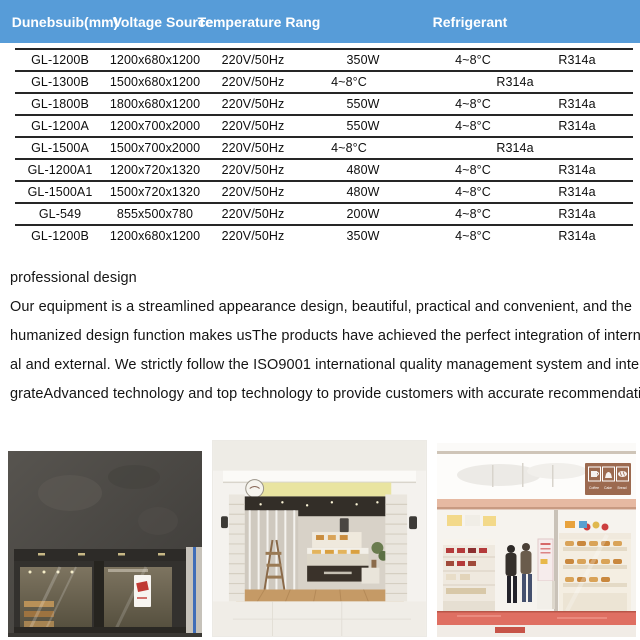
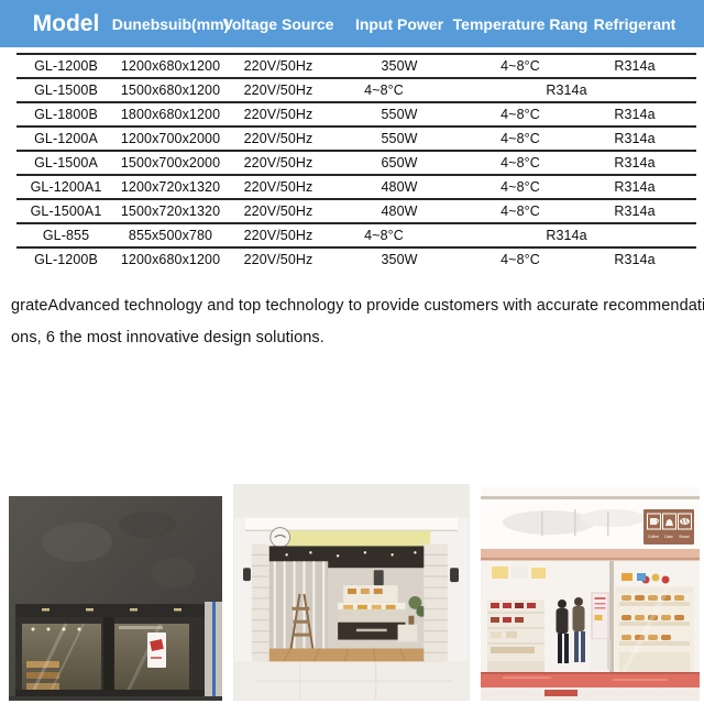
+ Model
  Dunebsuib(mm
  Voltage Source
+ Input Power
  Temperature Ra
  Refrigerant
  GL-1200B
  1200x680x1200
  220V/50Hz
  350W
  4~8°C
  R314a
- GL-1300B
+ GL-1500B
  1500x680x1200
  220V/50Hz
  4~8°C
  R314a
  GL-1800B
  1800x680x1200
  220V/50Hz
  550W
  4~8°C
  R314a
  GL-1200A
  1200x700x2000
  220V/50Hz
  550W
  4~8°C
  R314a
  GL-1500A
  1500x700x2000
  220V/50Hz
+ 650W
  4~8°C
  R314a
  GL-1200A1
  1200x720x1320
  220V/50Hz
  480W
  4~8°C
  R314a
  GL-1500A1
  1500x720x1320
  220V/50Hz
  480W
  4~8°C
  R314a
- GL-549
+ GL-855
  855x500x780
  220V/50Hz
- 200W
  4~8°C
  R314a
  GL-1200B
  1200x680x1200
  220V/50Hz
  350W
  4~8°C
  R314a
- professional design
- Our equipment is a streamlined appearance design, beautiful, practical and convenient, and the
- humanized design function makes usThe products have achieved the perfect integration of intern
- al and external. We strictly follow the ISO9001 international quality management system and inte
  grateAdvanced technology and top technology to provide customers with accurate recommendat
+ ons, 6 the most innovative design solutions.
